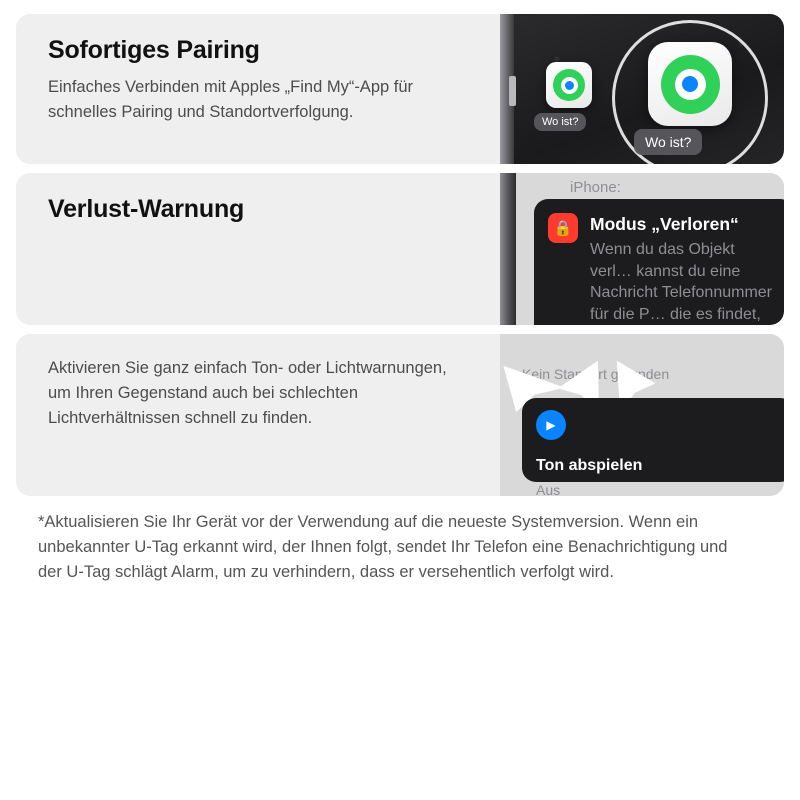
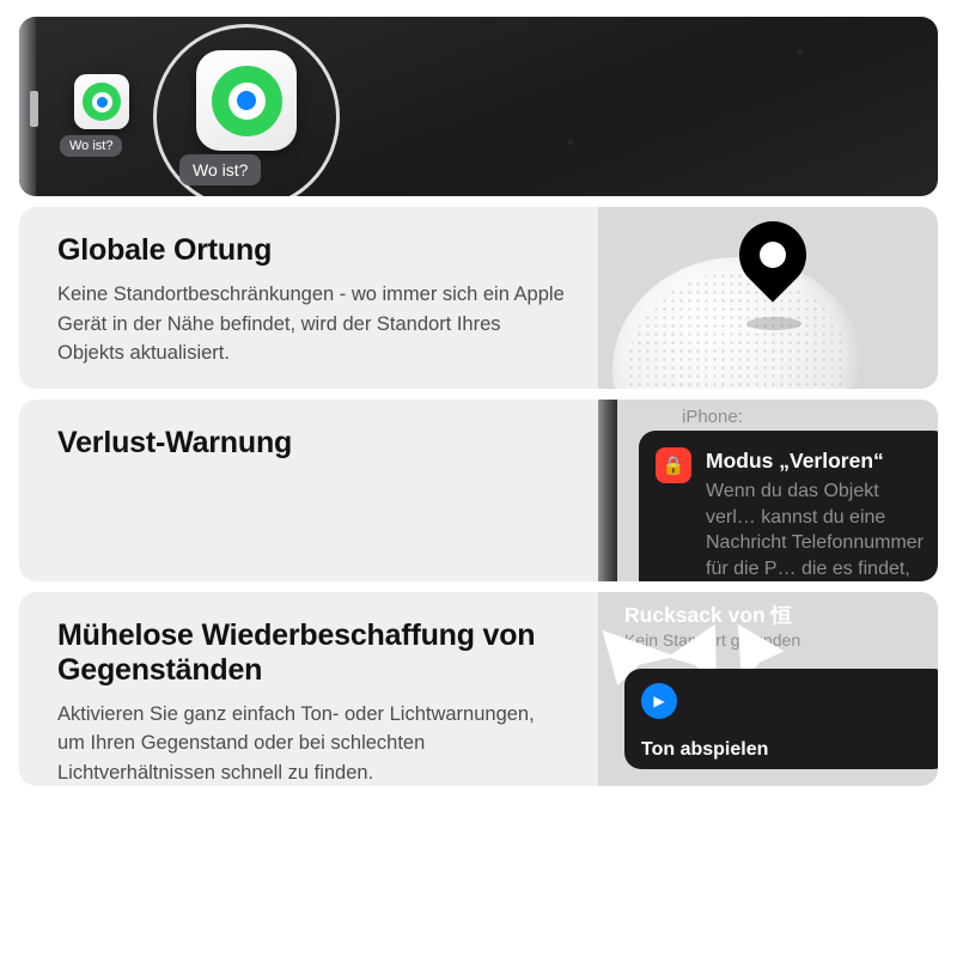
- Sofortiges Pairing
- Einfaches Verbinden mit Apples „Find My“-App für schnelles Pairing und Standortverfolgung.
  Wo ist?
  Wo ist?
+ Globale Ortung
+ Keine Standortbeschränkungen - wo immer sich ein Apple Gerät in der Nähe befindet, wird der Standort Ihres Objekts aktualisiert.
  Verlust-Warnung
  iPhone:
  🔒
  Modus „Verloren“
  Wenn du das Objekt verl… kannst du eine Nachricht Telefonnummer für die P… die es findet,
+ Mühelose Wiederbeschaffung von Gegenständen
- Aktivieren Sie ganz einfach Ton- oder Lichtwarnungen, um Ihren Gegenstand auch bei schlechten Lichtverhältnissen schnell zu finden.
+ Aktivieren Sie ganz einfach Ton- oder Lichtwarnungen, um Ihren Gegenstand oder bei schlechten Lichtverhältnissen schnell zu finden.
+ Rucksack von 恒
  Kein Start gnden
  ▶
  Ton abspielen
- Aus
- *Aktualisieren Sie Ihr Gerät vor der Verwendung auf die neueste Systemversion. Wenn ein unbekannter U-Tag erkannt wird, der Ihnen folgt, sendet Ihr Telefon eine Benachrichtigung und der U-Tag schlägt Alarm, um zu verhindern, dass er versehentlich verfolgt wird.
